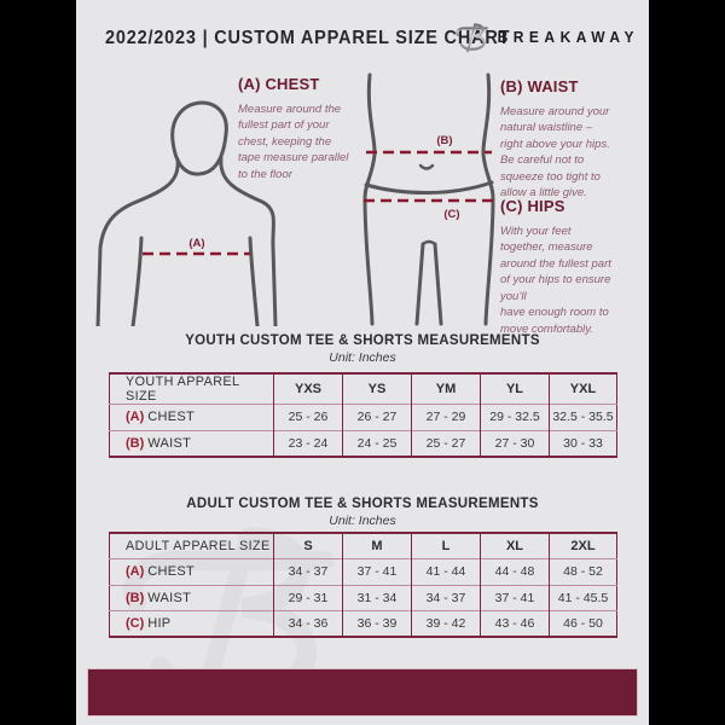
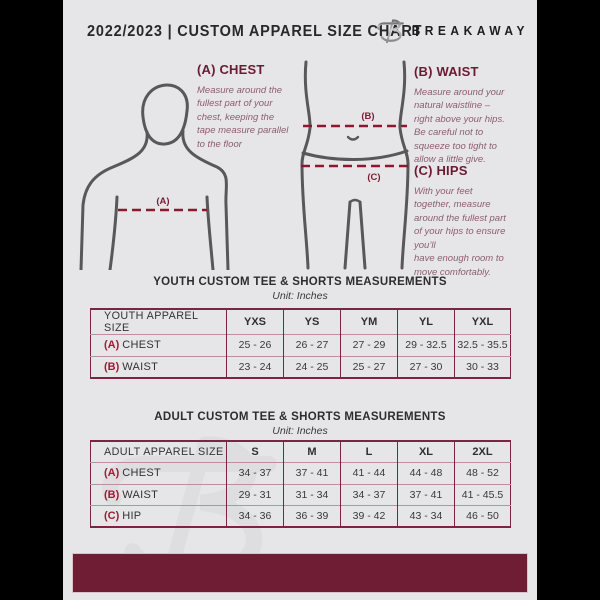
  2022/2023 | CUSTOM APPAREL SIZE CHART
  BREAKAWAY
  (A)
  (A) CHEST
  Measure around the
  fullest part of your
  chest, keeping the
  tape measure parallel
  to the floor
  (B)
  (C)
  (B) WAIST
  Measure around your
  natural waistline –
  right above your hips.
  Be careful not to
  squeeze too tight to
  allow a little give.
  (C) HIPS
  With your feet
  together, measure
  around the fullest part
  of your hips to ensure
  you’ll
  have enough room to
  move comfortably.
  YOUTH CUSTOM TEE & SHORTS MEASUREMENTS
  Unit: Inches
  YOUTH APPAREL SIZE	YXS	YS	YM	YL	YXL
  (A) CHEST	25 - 26	26 - 27	27 - 29	29 - 32.5	32.5 - 35.5
  (B) WAIST	23 - 24	24 - 25	25 - 27	27 - 30	30 - 33
  ADULT CUSTOM TEE & SHORTS MEASUREMENTS
  Unit: Inches
  ADULT APPAREL SIZE	S	M	L	XL	2XL
  (A) CHEST	34 - 37	37 - 41	41 - 44	44 - 48	48 - 52
  (B) WAIST	29 - 31	31 - 34	34 - 37	37 - 41	41 - 45.5
- (C) HIP	34 - 36	36 - 39	39 - 42	43 - 46	46 - 50
+ (C) HIP	34 - 36	36 - 39	39 - 42	43 - 34	46 - 50
